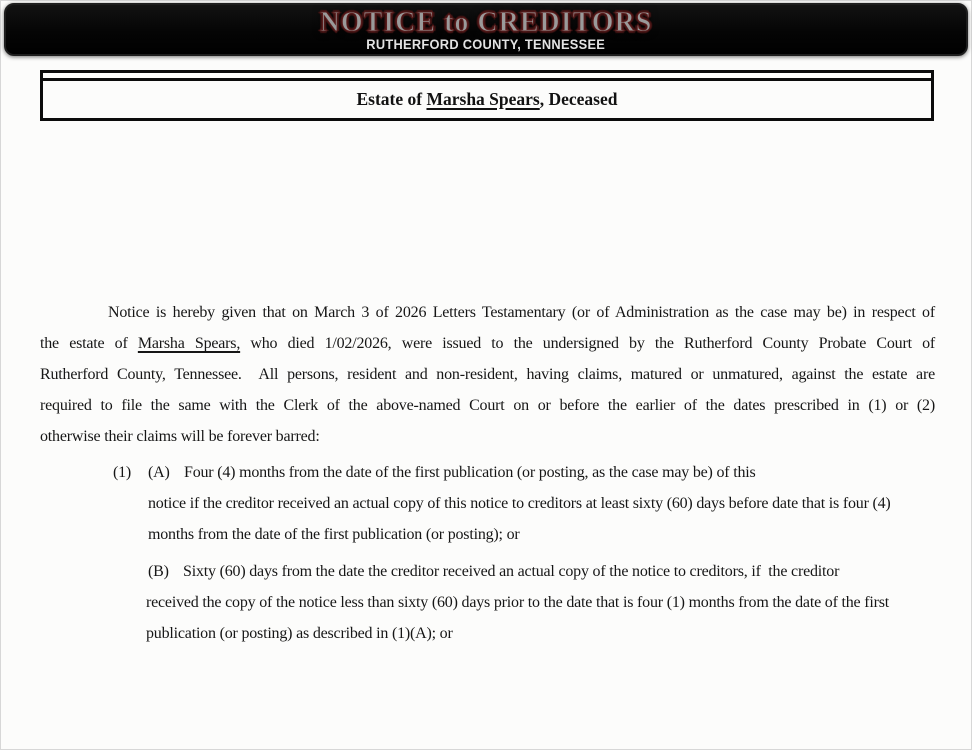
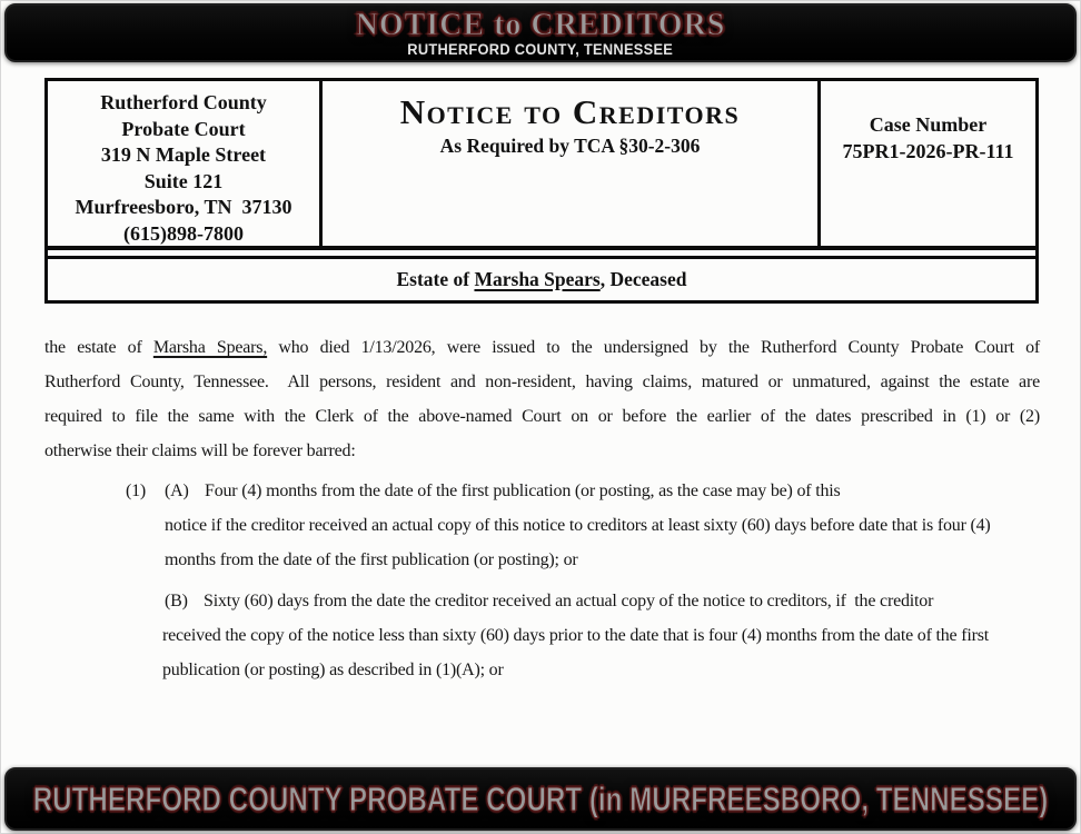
  NOTICE to CREDITORS
  RUTHERFORD COUNTY, TENNESSEE
+ Rutherford County
+ Probate Court
+ 319 N Maple Street
+ Suite 121
+ Murfreesboro, TN 37130
+ (615)898-7800
+ Notice to Creditors
+ As Required by TCA §30-2-306
+ Case Number
+ 75PR1-2026-PR-111
  Estate of
  Marsha Spears
  , Deceased
- Notice is hereby given that on March 3 of 2026 Letters Testamentary (or of Administration as the case may be) in respect of
- the estate of Marsha Spears, who died 1/02/2026, were issued to the undersigned by the Rutherford County Probate Court of
+ the estate of Marsha Spears, who died 1/13/2026, were issued to the undersigned by the Rutherford County Probate Court of
  Rutherford County, Tennessee. All persons, resident and non-resident, having claims, matured or unmatured, against the estate are
  required to file the same with the Clerk of the above-named Court on or before the earlier of the dates prescribed in (1) or (2)
  otherwise their claims will be forever barred:
  (1) (A) Four (4) months from the date of the first publication (or posting, as the case may be) of this
  notice if the creditor received an actual copy of this notice to creditors at least sixty (60) days before date that is four (4)
  months from the date of the first publication (or posting); or
  (B) Sixty (60) days from the date the creditor received an actual copy of the notice to creditors, if the creditor
- received the copy of the notice less than sixty (60) days prior to the date that is four (1) months from the date of the first
+ received the copy of the notice less than sixty (60) days prior to the date that is four (4) months from the date of the first
  publication (or posting) as described in (1)(A); or
+ RUTHERFORD COUNTY PROBATE COURT (in MURFREESBORO, TENNESSEE)
